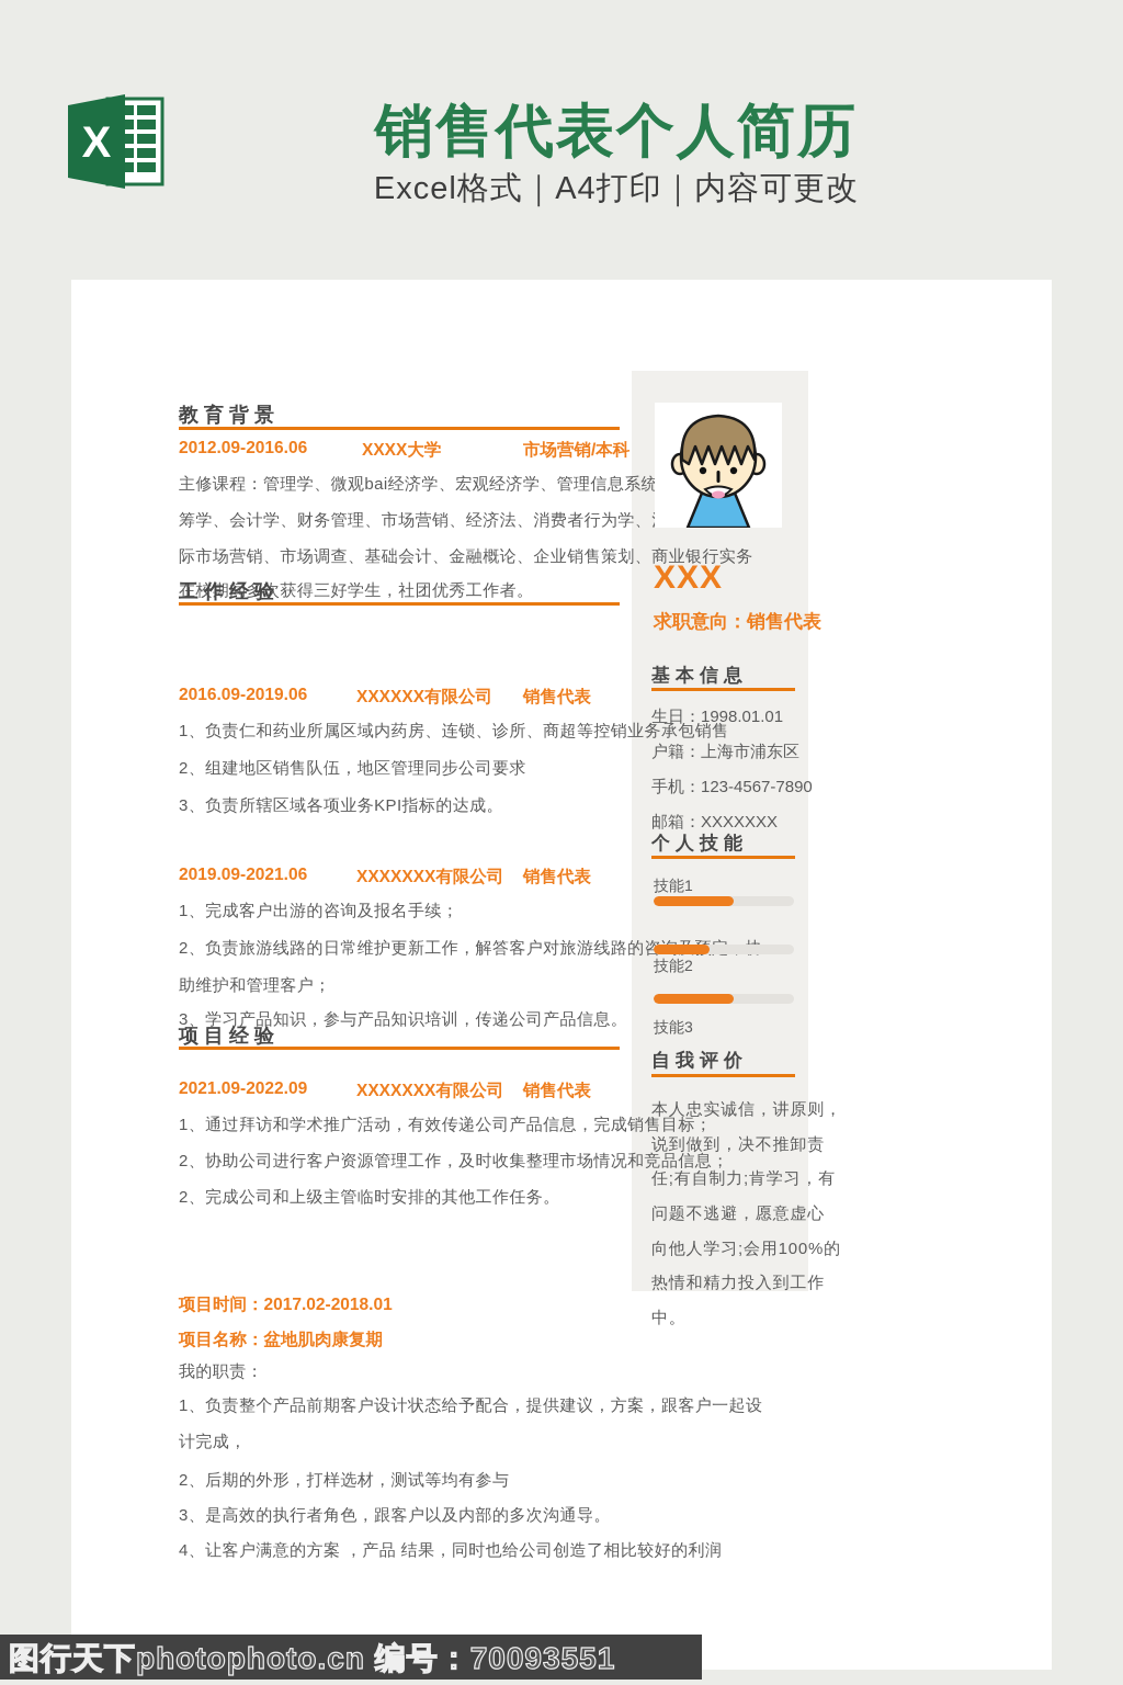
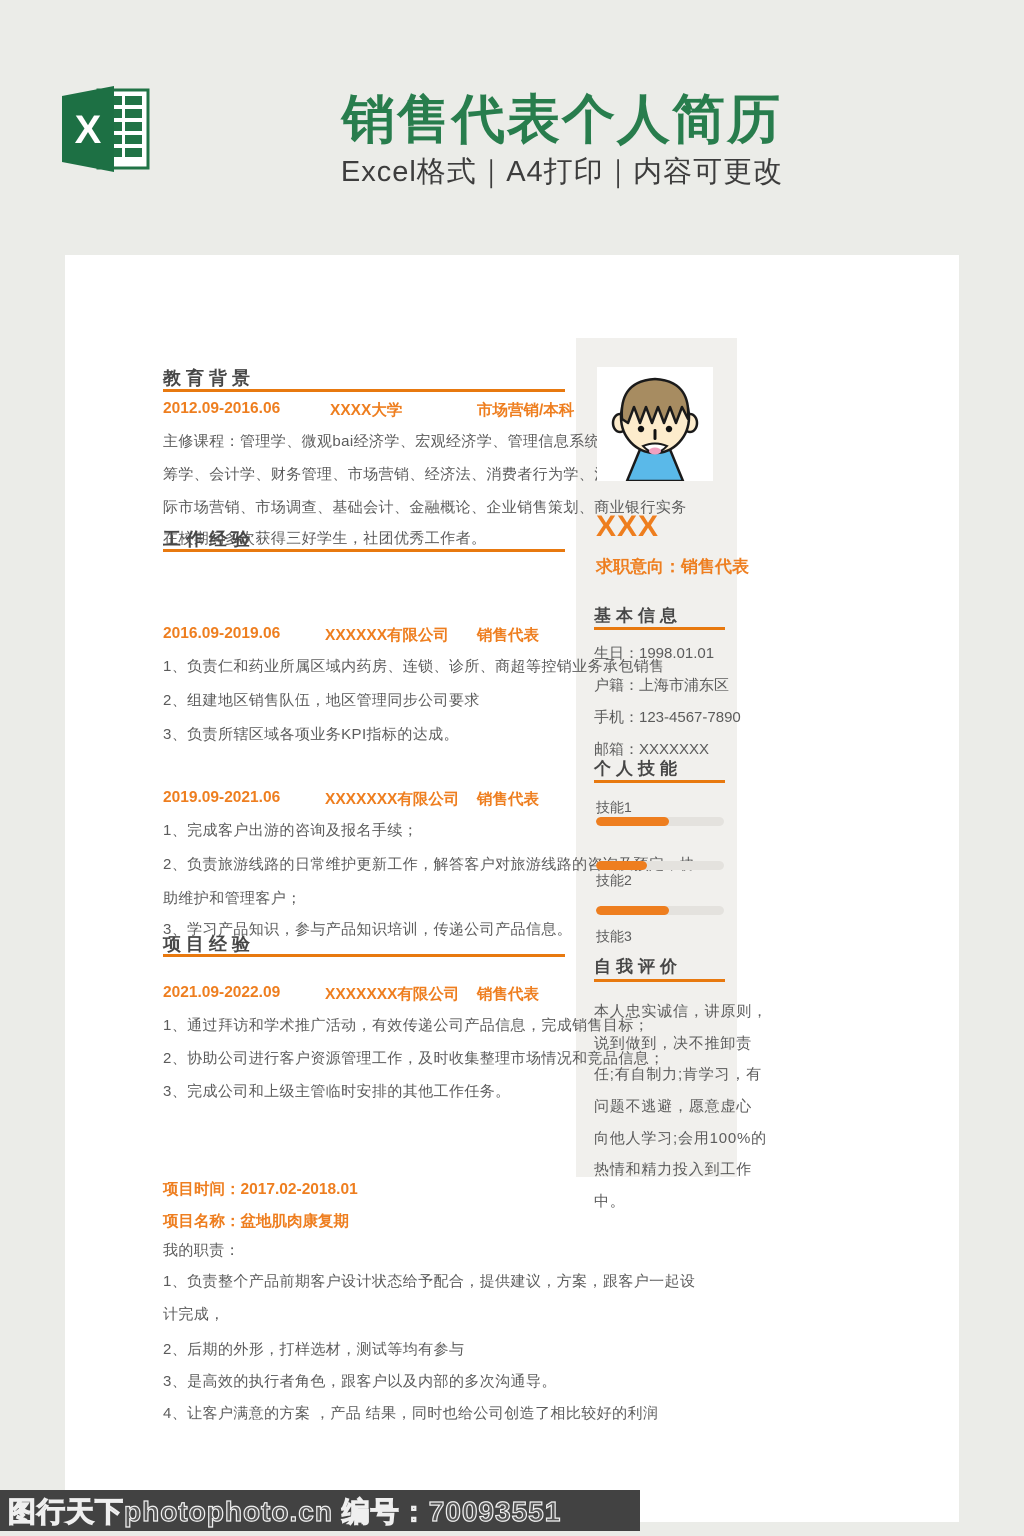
  X
  销售代表个人简历
  Excel格式｜A4打印｜内容可更改
  教育背景
  2012.09-2016.06
  XXXX大学
  市场营销/本科
  主修课程：管理学、微观bai经济学、宏观经济学、管理信息系统
  筹学、会计学、财务管理、市场营销、经济法、消费者行为学、
  际市场营销、市场调查、基础会计、金融概论、企业销售策划、商业银行实务
  在校期间多次获得三好学生，社团优秀工作者。
  工作经验
  2016.09-2019.06
  XXXXXX有限公司
  销售代表
  1、负责仁和药业所属区域内药房、连锁、诊所、商超等控销业务承包销售
  2、组建地区销售队伍，地区管理同步公司要求
  3、负责所辖区域各项业务KPI指标的达成。
  2019.09-2021.06
  XXXXXXX有限公司
  销售代表
  1、完成客户出游的咨询及报名手续；
  2、负责旅游线路的日常维护更新工作，解答客户对旅游线路的
  助维护和管理客户；
  3、学习产品知识，参与产品知识培训，传递公司产品信息。
  项目经验
  2021.09-2022.09
  XXXXXXX有限公司
  销售代表
  1、通过拜访和学术推广活动，有效传递公司产品信息，完成销售目标；
  2、协助公司进行客户资源管理工作，及时收集整理市场情况和竞品信息；
- 2、完成公司和上级主管临时安排的其他工作任务。
+ 3、完成公司和上级主管临时安排的其他工作任务。
  项目时间：2017.02-2018.01
  项目名称：盆地肌肉康复期
  我的职责：
  1、负责整个产品前期客户设计状态给予配合，提供建议，方案，跟客户一起设
  计完成，
  2、后期的外形，打样选材，测试等均有参与
  3、是高效的执行者角色，跟客户以及内部的多次沟通导。
  4、让客户满意的方案 ，产品 结果，同时也给公司创造了相比较好的利润
  XXX
  求职意向：销售代表
  基本信息
  生日：1998.01.01
  户籍：上海市浦东区
  手机：123-4567-7890
  邮箱：XXXXXXX
  个人技能
  技能1
  技能2
  技能3
  自我评价
  本人忠实诚信，讲原则，
  说到做到，决不推卸责
  任;有自制力;肯学习，有
  问题不逃避，愿意虚心
  向他人学习;会用100%的
  热情和精力投入到工作
  中。
  图行天下photophoto.cn 编号：70093551
